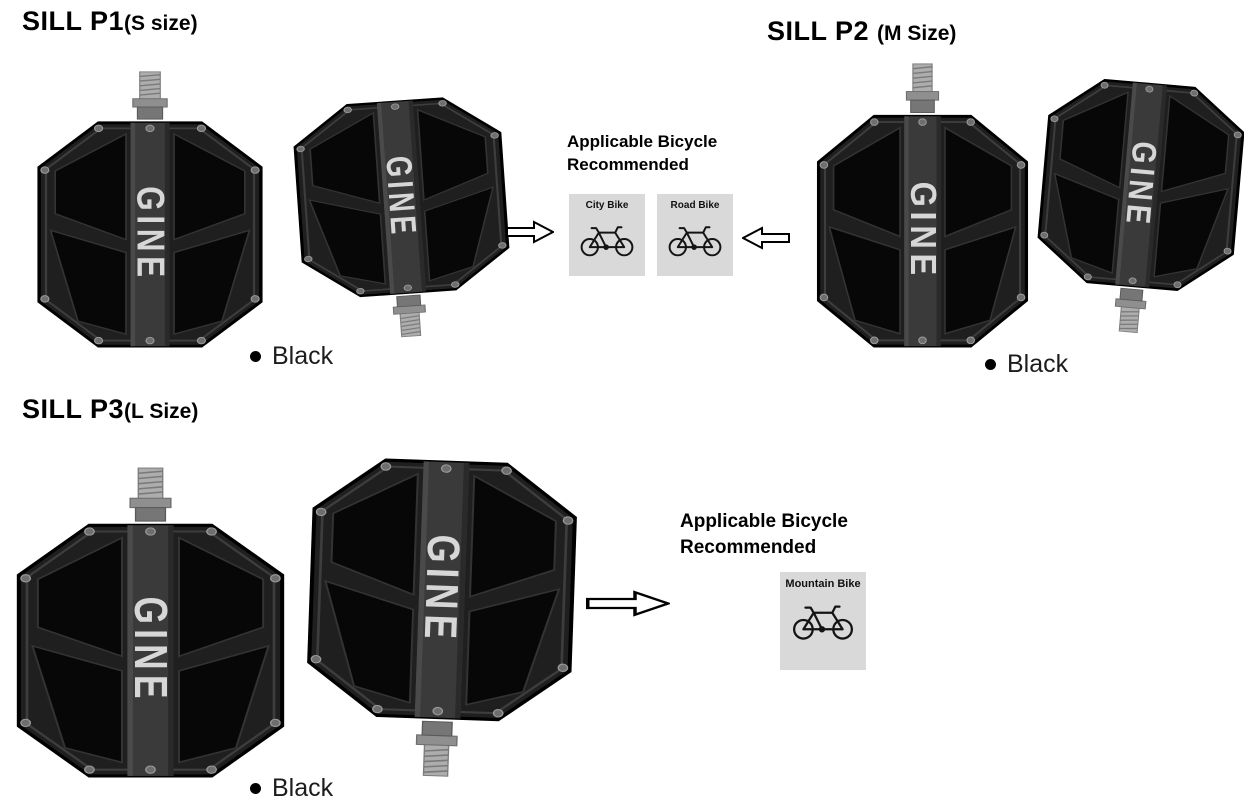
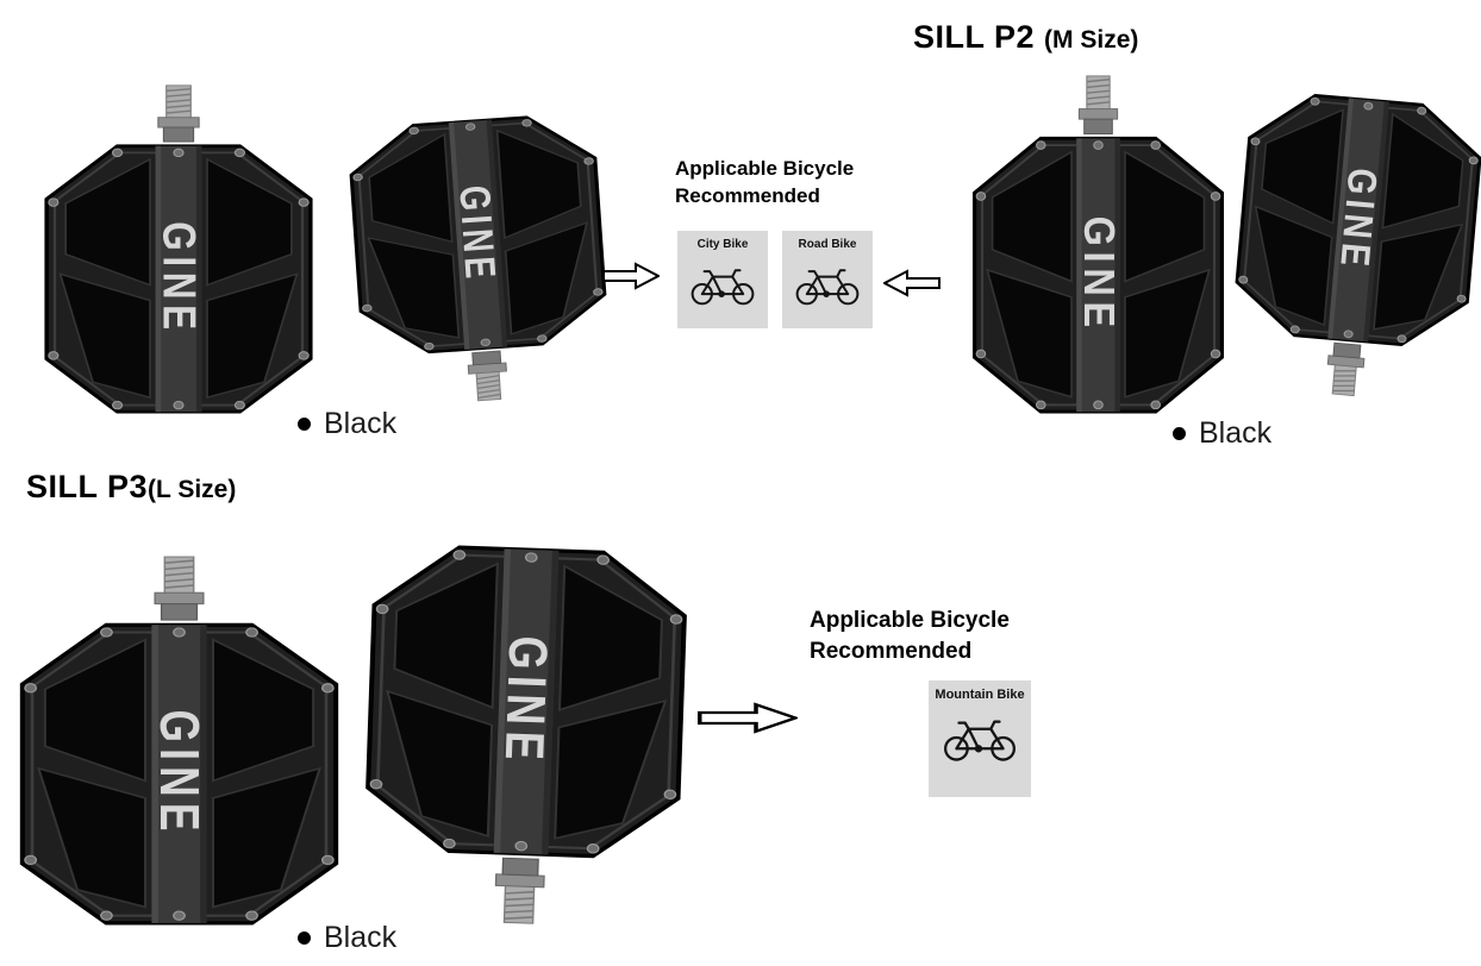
- SILL P1(S size)
  Black
  Applicable Bicycle
  Recommended
  City Bike
  Road Bike
  SILL P2 (M Size)
  Black
  SILL P3(L Size)
  Black
  Applicable Bicycle
  Recommended
  Mountain Bike
